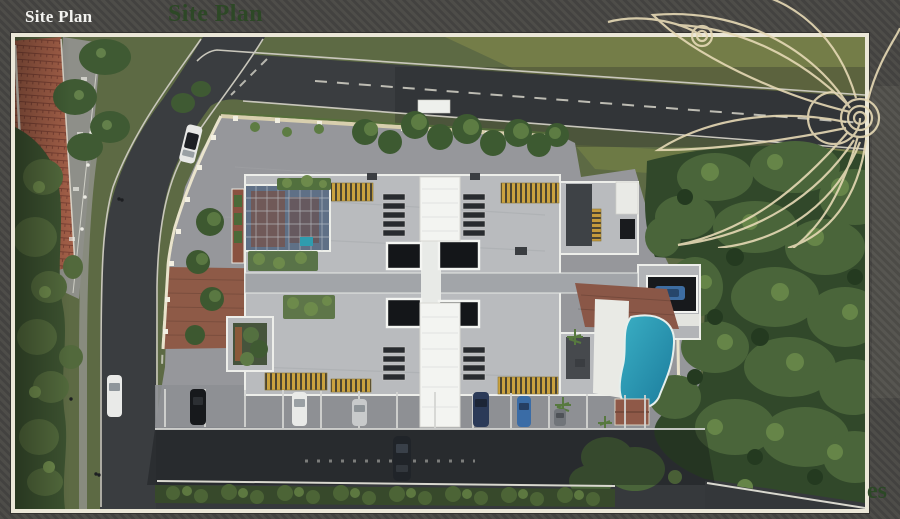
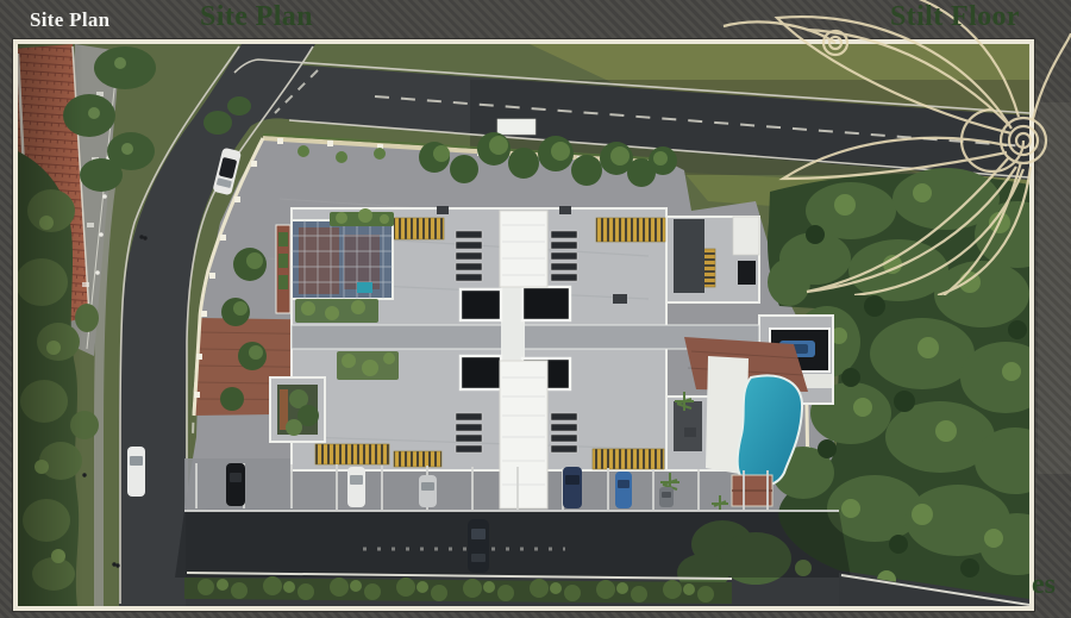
  Site Plan
  Site Plan
+ Stilt Floor
  es
